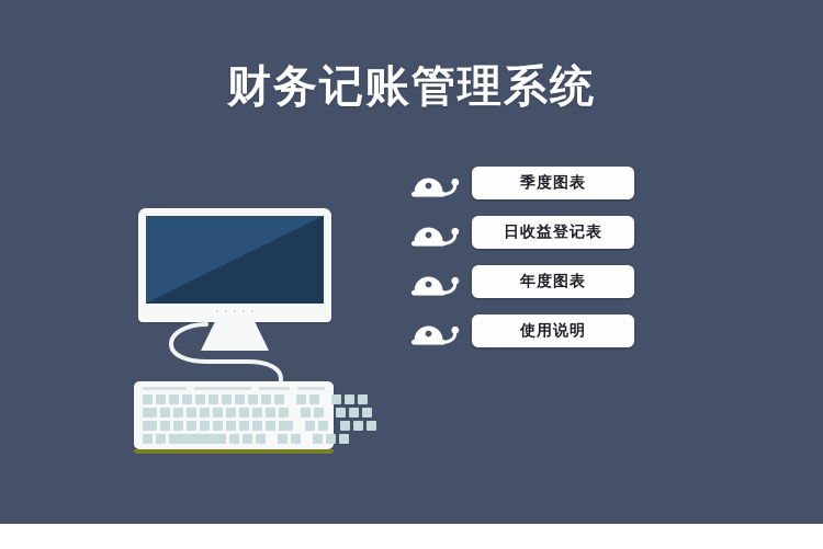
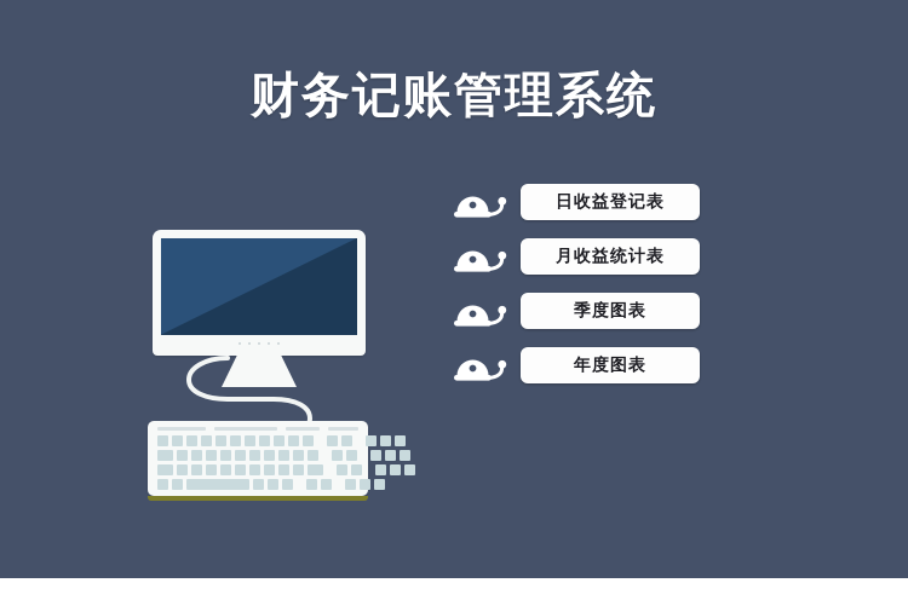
  财务记账管理系统
- 季度图表
+ 日收益登记表
+ 月收益统计表
- 日收益登记表
+ 季度图表
  年度图表
- 使用说明
